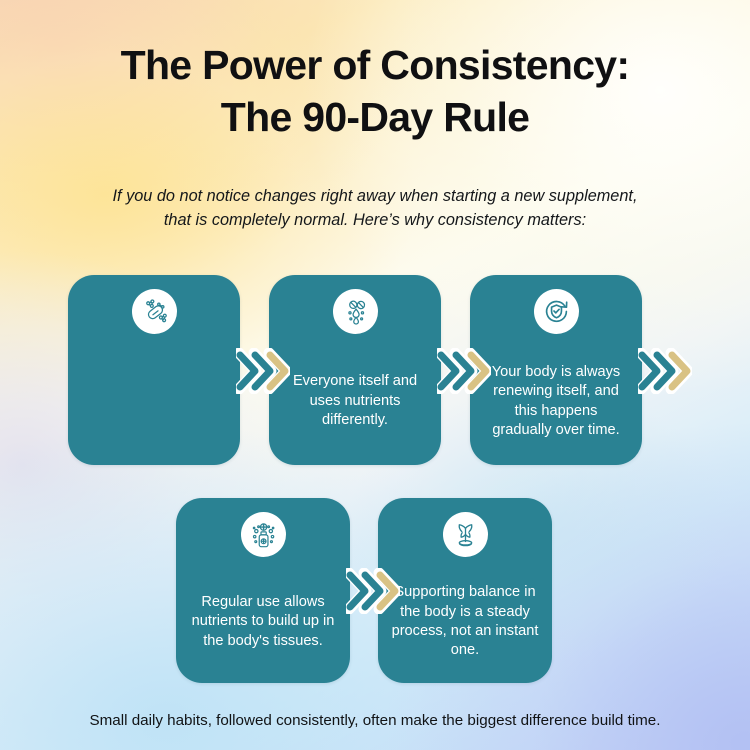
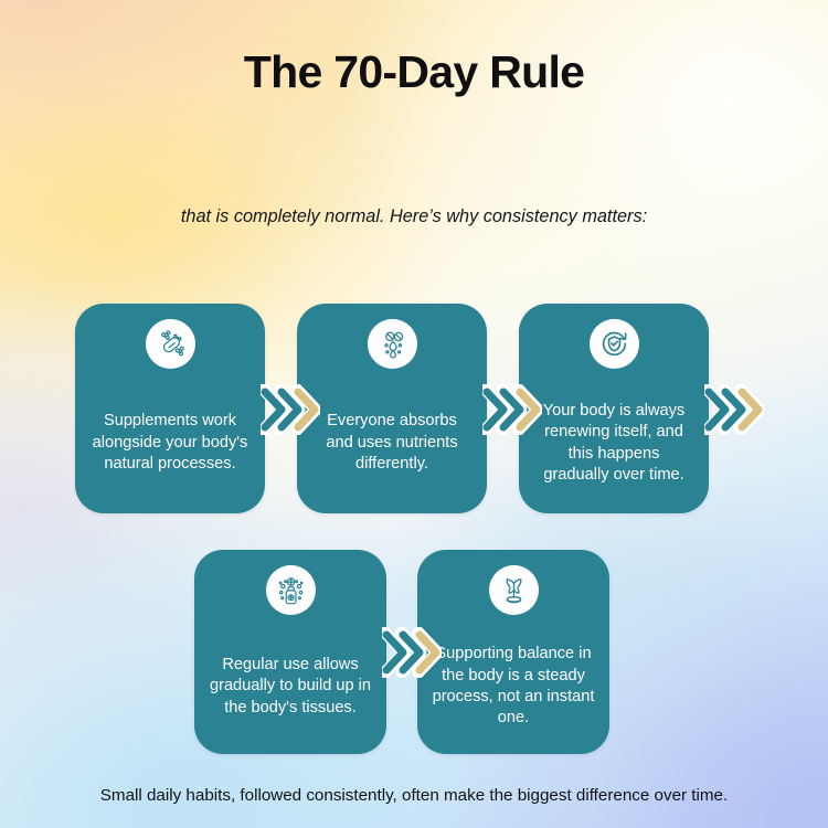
- The Power of Consistency:
- The 90-Day Rule
+ The 70-Day Rule
- If you do not notice changes right away when starting a new supplement,
  that is completely normal. Here’s why consistency matters:
+ Supplements work alongside your body's natural processes.
- Everyone itself and uses nutrients differently.
+ Everyone absorbs and uses nutrients differently.
  Your body is always renewing itself, and this happens gradually over time.
- Regular use allows nutrients to build up in the body's tissues.
+ Regular use allows gradually to build up in the body's tissues.
  upporting balance in the body is a steady process, not an instant one.
- Small daily habits, followed consistently, often make the biggest difference build time.
+ Small daily habits, followed consistently, often make the biggest difference over time.
